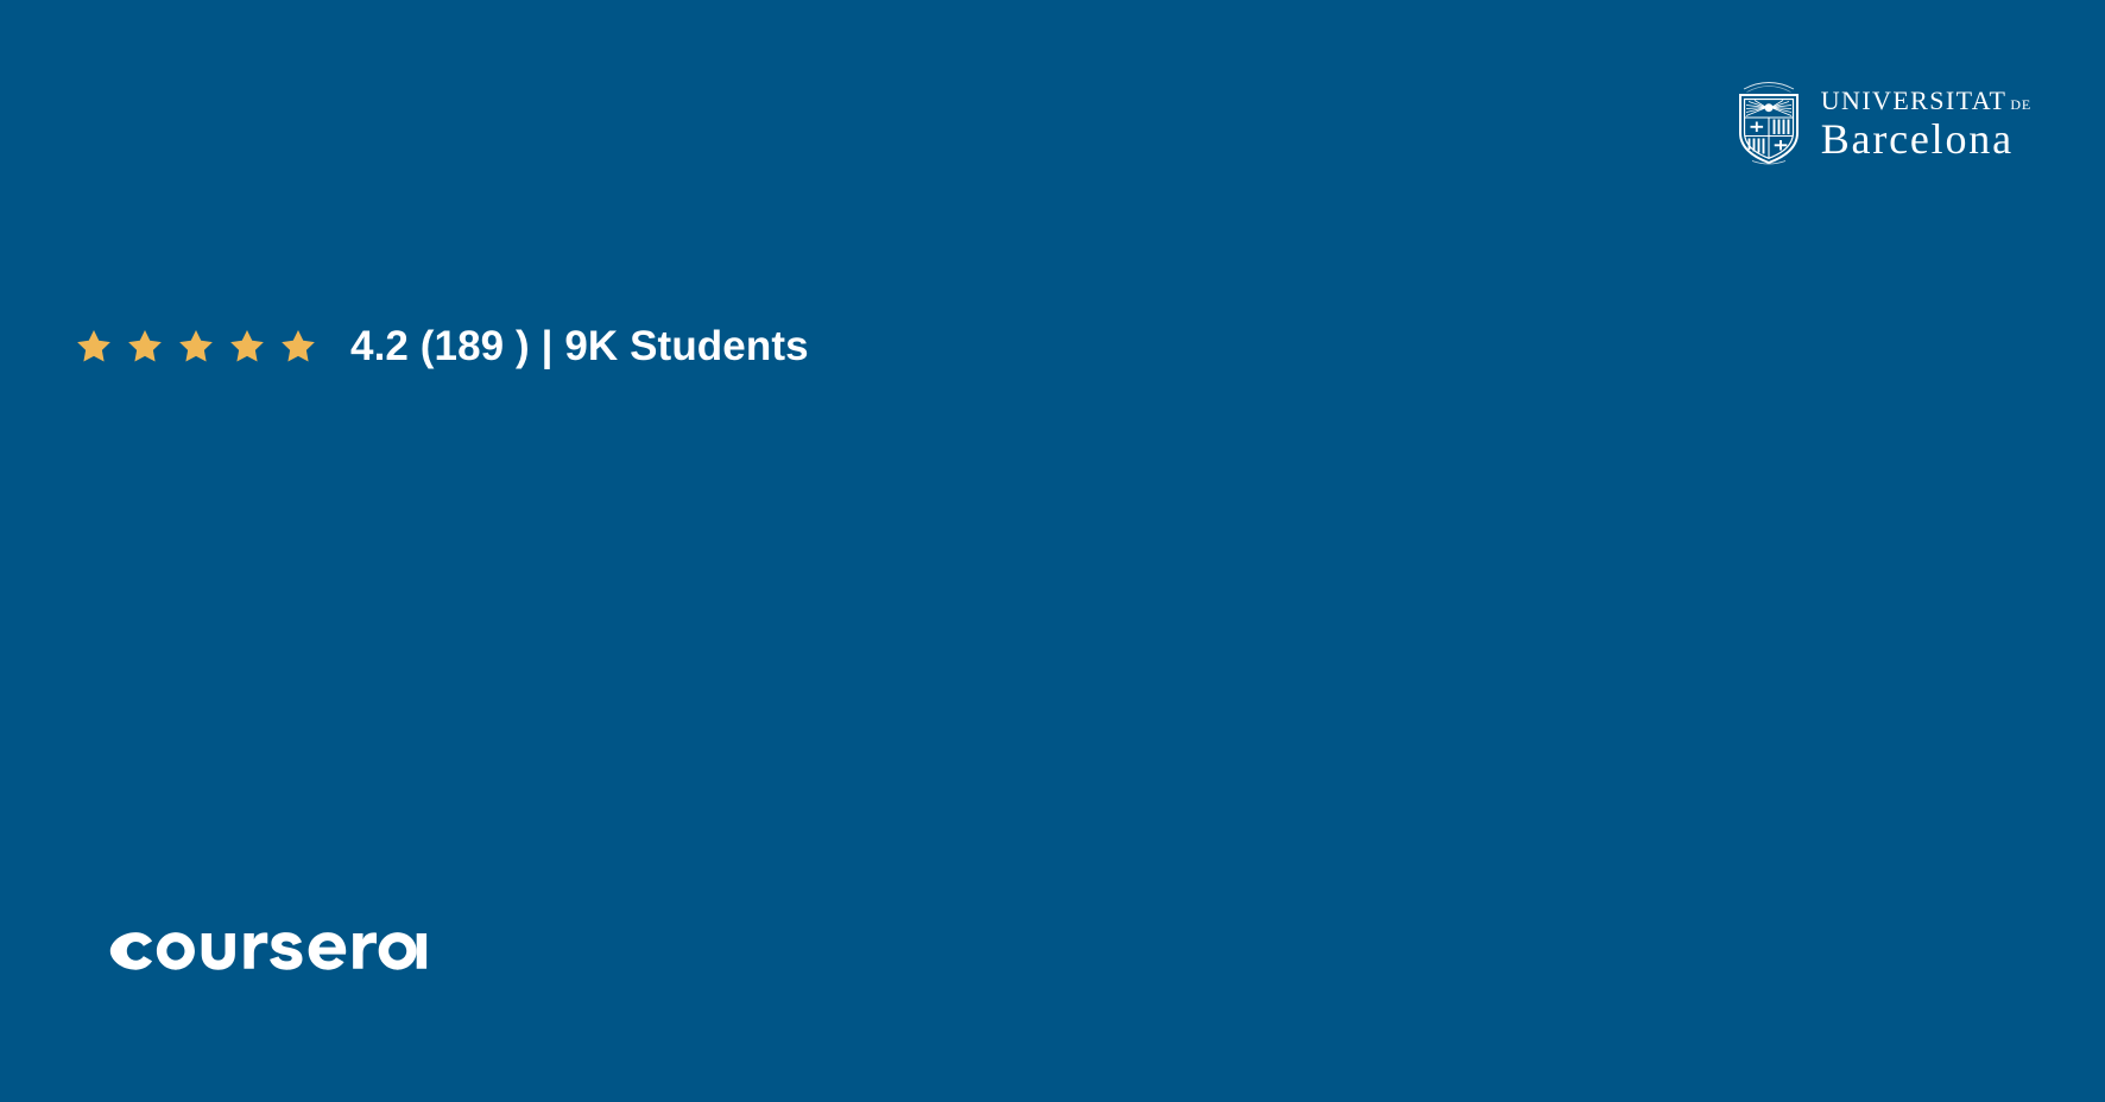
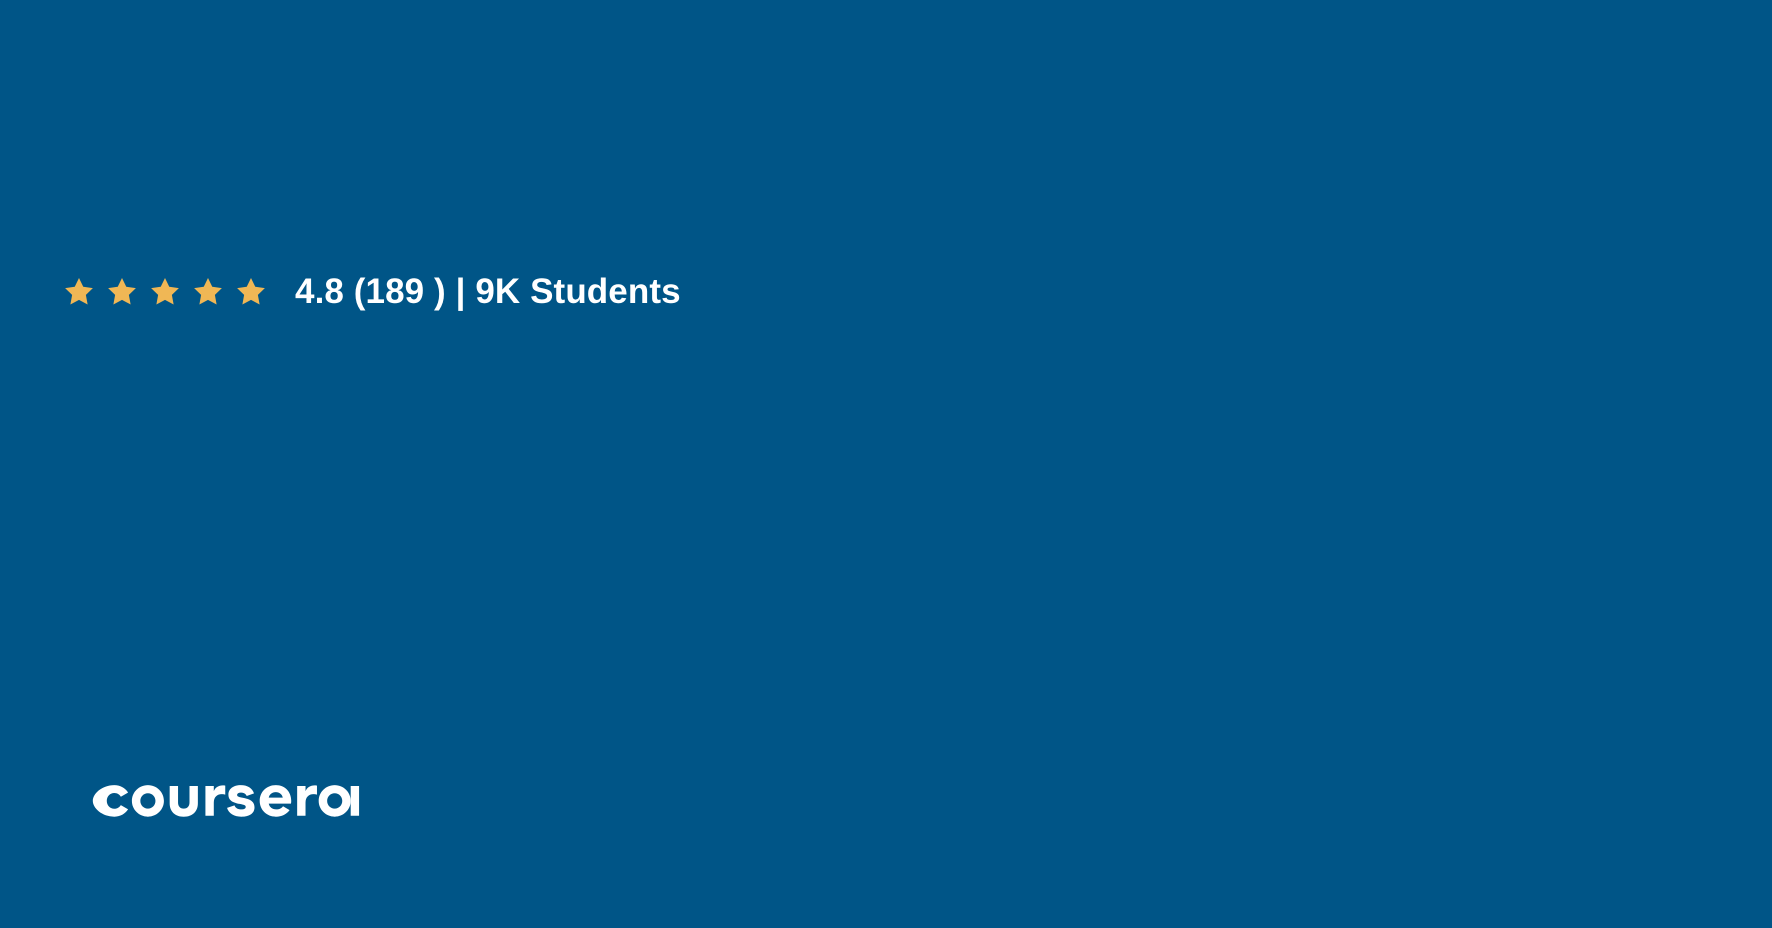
- universitat
- de
- Barcelona
- 4.2 (189 ) | 9K Students
+ 4.8 (189 ) | 9K Students
